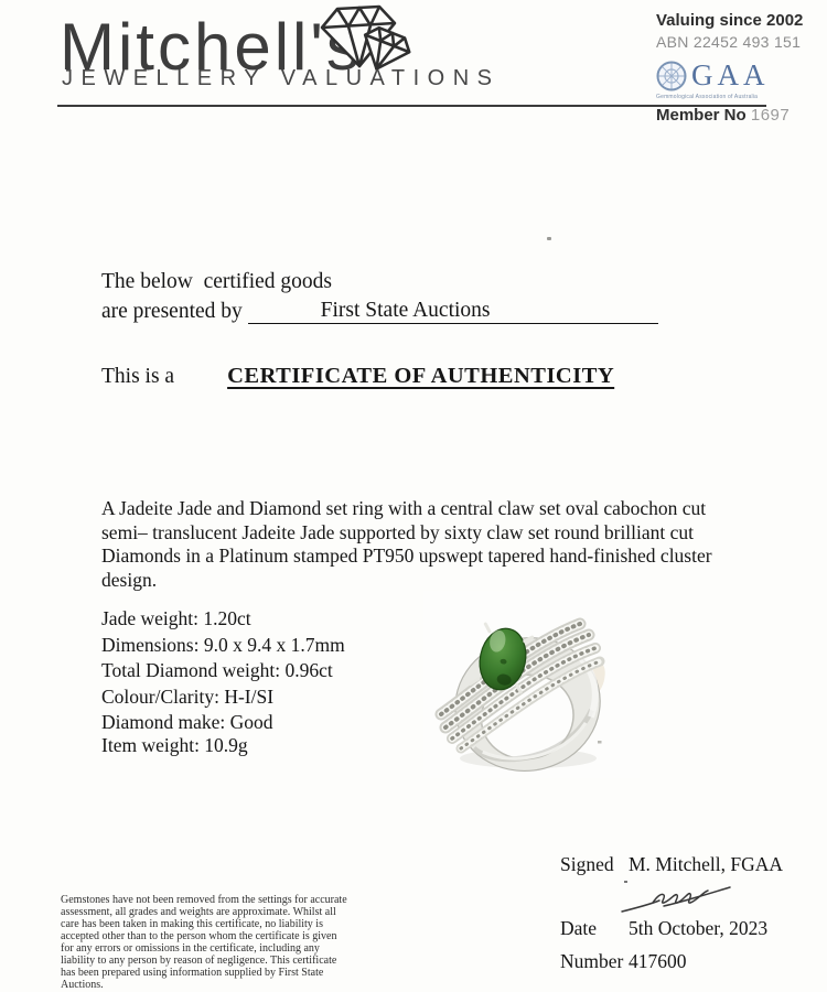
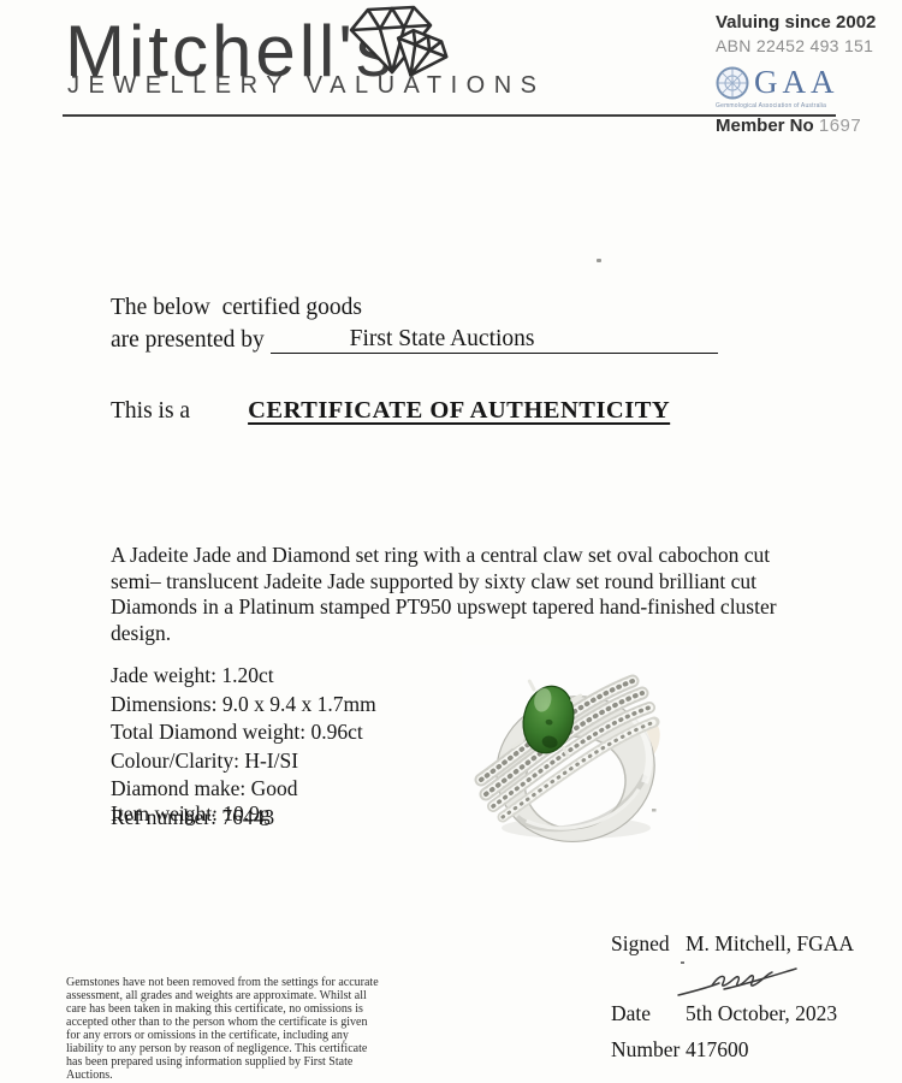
  Mitchell'
  JEWELLERY VALUATIONS
  Valuing since 2002
  ABN 22452 493 151
  GAA
  Member No 1697
  The below certified goods
  are presented by First State Auctions
  This is a CERTIFICATE OF AUTHENTICITY
  A Jadeite Jade and Diamond set ring with a central claw set oval cabochon cut semi– translucent Jadeite Jade supported by sixty claw set round brilliant cut Diamonds in a Platinum stamped PT950 upswept tapered hand-finished cluster design.
  Jade weight: 1.20ct
  Dimensions: 9.0 x 9.4 x 1.7mm
  Total Diamond weight: 0.96ct
  Colour/Clarity: H-I/SI
  Diamond make: Good
+ Ref number: 76443
  Item weight: 10.9g
  Signed
  M. Mitchell, FGAA
  Date
  5th October, 2023
  Number
  417600
- Gemstones have not been removed from the settings for accurate assessment, all grades and weights are approximate. Whilst all care has been taken in making this certificate, no liability is accepted other than to the person whom the certificate is given for any errors or omissions in the certificate, including any liability to any person by reason of negligence. This certificate has been prepared using information supplied by First State Auctions.
+ Gemstones have not been removed from the settings for accurate assessment, all grades and weights are approximate. Whilst all care has been taken in making this certificate, no omissions is accepted other than to the person whom the certificate is given for any errors or omissions in the certificate, including any liability to any person by reason of negligence. This certificate has been prepared using information supplied by First State Auctions.
